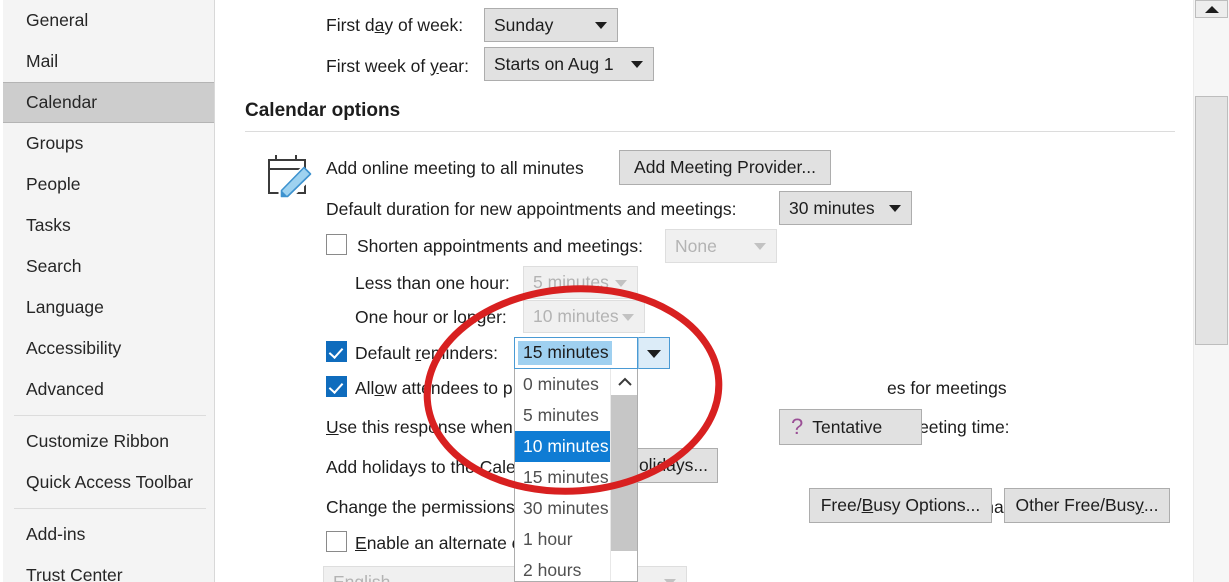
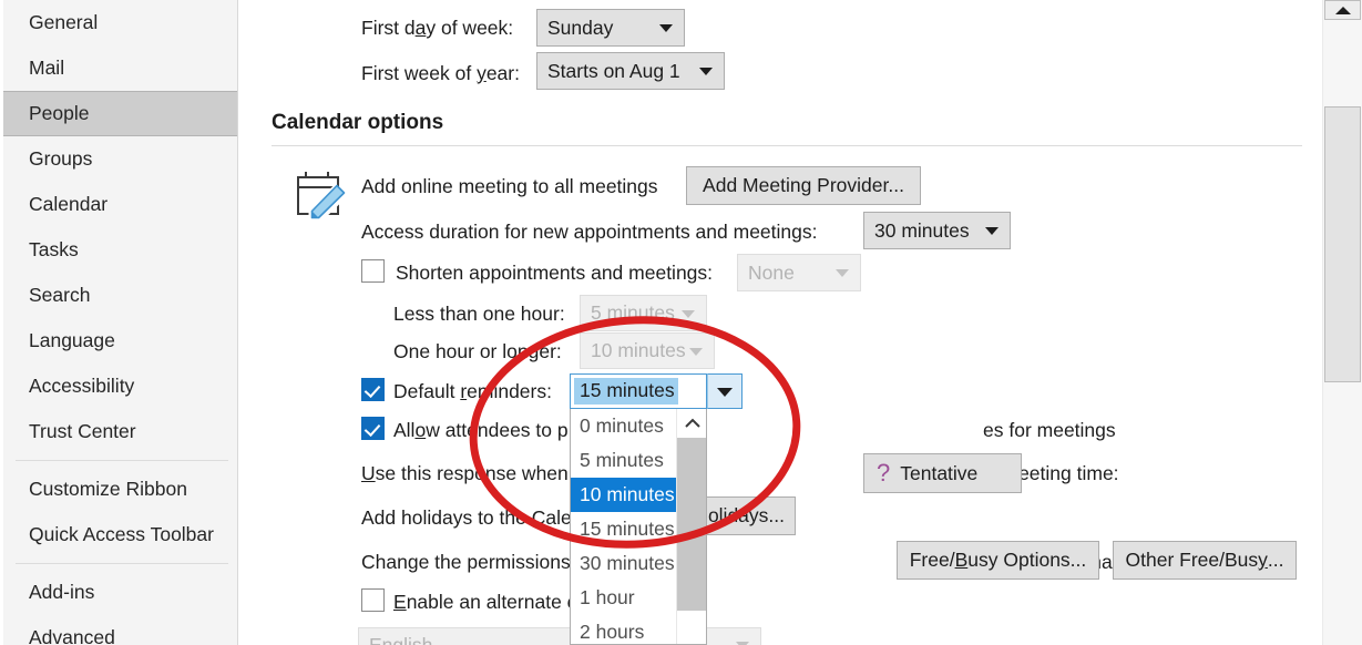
  General
  Mail
- Calendar
+ People
  Groups
- People
+ Calendar
  Tasks
  Search
  Language
  Accessibility
- Advanced
+ Trust Center
  Customize Ribbon
  Quick Access Toolbar
  Add-ins
- Trust Center
+ Advanced
  First day of week:
  Sunday
  First week of year:
  Starts on Aug 1
  Calendar options
- Add online meeting to all minutes
+ Add online meeting to all meetings
  Add Meeting Provider...
- Default duration for new appointments and meetings:
+ Access duration for new appointments and meetings:
  30 minutes
  Shorten appointments and meetings:
  None
  Less than one hour:
  5 minutes
  One hour or loer:
  10 minutes
  Default reinders:
  Allow attndees to p
  es for meetings
  Use this respnse when
  eeting time:
  ?
  Tentative
  Add holidays to th Cale
  oliys...
  Change the permissions
  Free/
  B
  usy Options...
  Other Free/Bus
  y
  ...
  Enable an alternate
  15 minutes
  0 minutes
  5 minutes
  10 minutes
  15 minutes
  30 minutes
  1 hour
  2 hours
